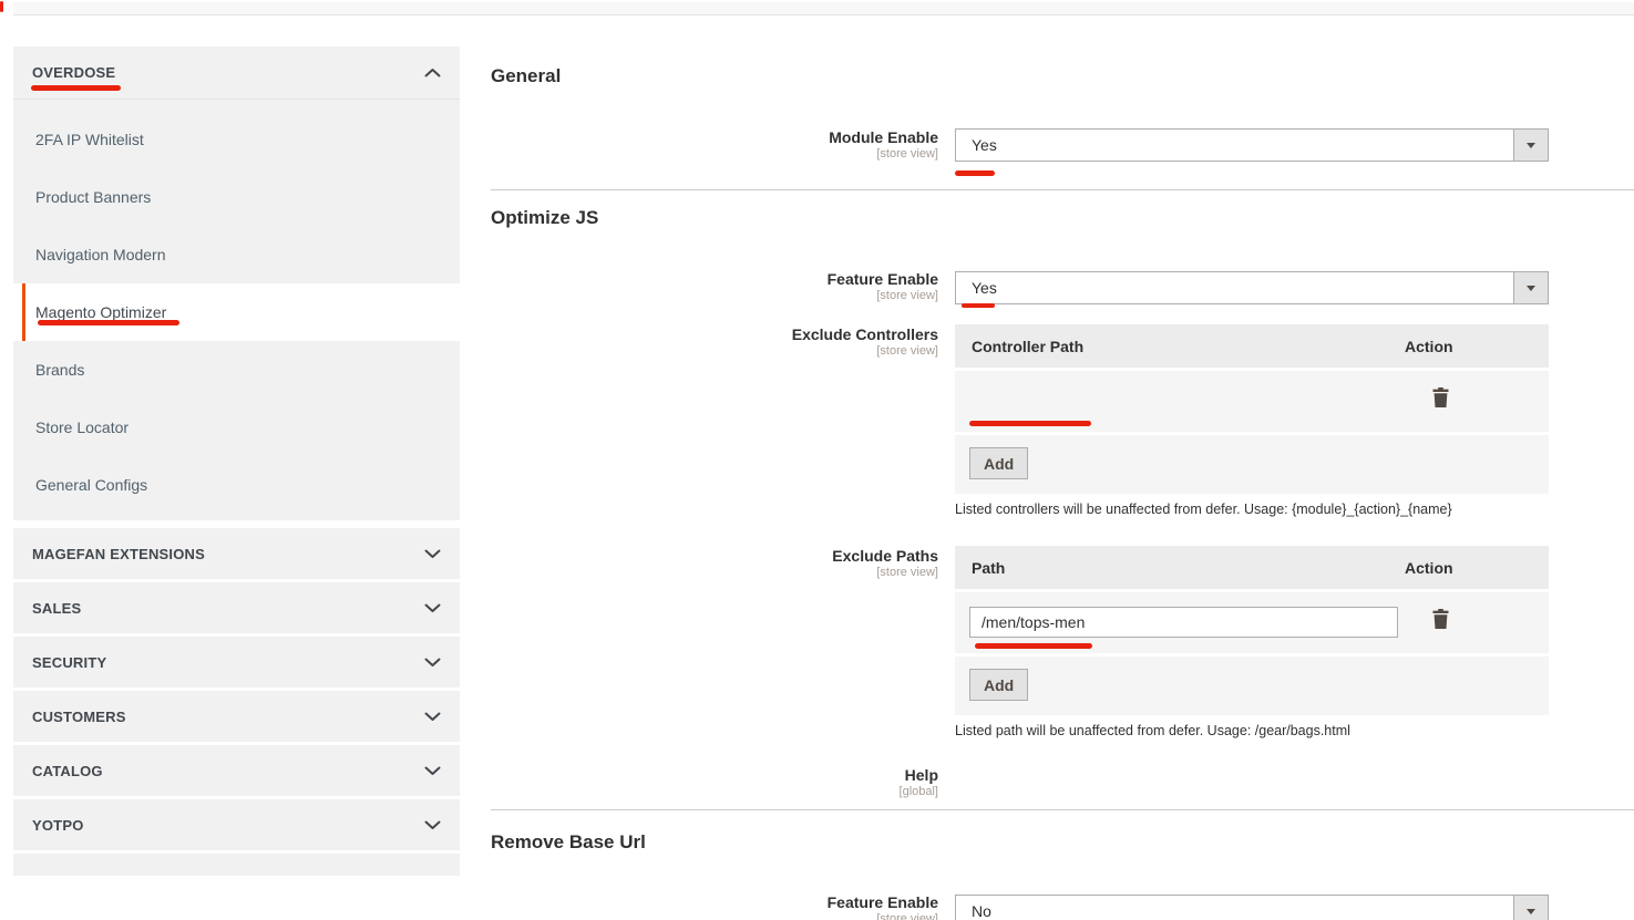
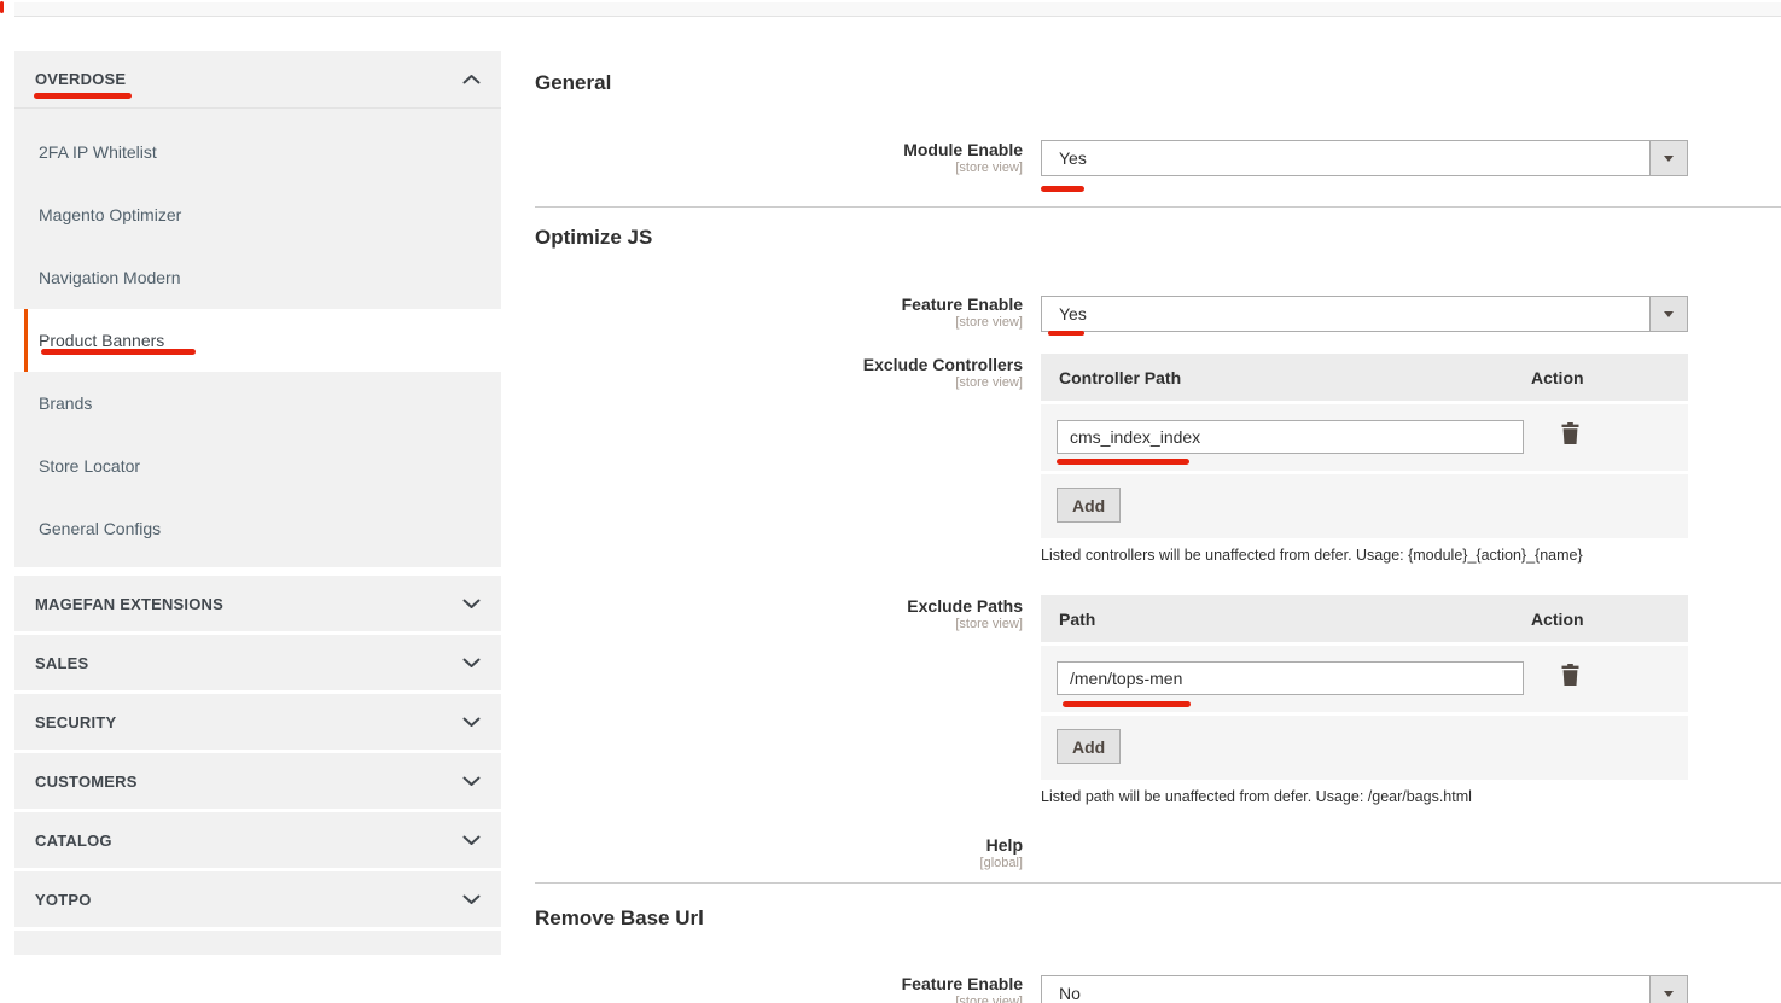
  OVERDOSE
  2FA IP Whitelist
- Product Banners
+ Magento Optimizer
  Navigation Modern
- Magento Optimizer
+ Product Banners
  Brands
  Store Locator
  General Configs
  MAGEFAN EXTENSIONS
  SALES
  SECURITY
  CUSTOMERS
  CATALOG
  YOTPO
  General
  Module Enable
  [store view]
  Yes
  Optimize JS
  Feature Enable
  [store view]
  Yes
  Exclude Controllers
  [store view]
  Controller Path
  Action
+ cms_index_index
  Add
  Listed controllers will be unaffected from defer. Usage: {module}_{action}_{name}
  Exclude Paths
  [store view]
  Path
  Action
  /men/tops-men
  Add
  Listed path will be unaffected from defer. Usage: /gear/bags.html
  Help
  [global]
  Remove Base Url
  Feature Enable
  [store view]
  No
